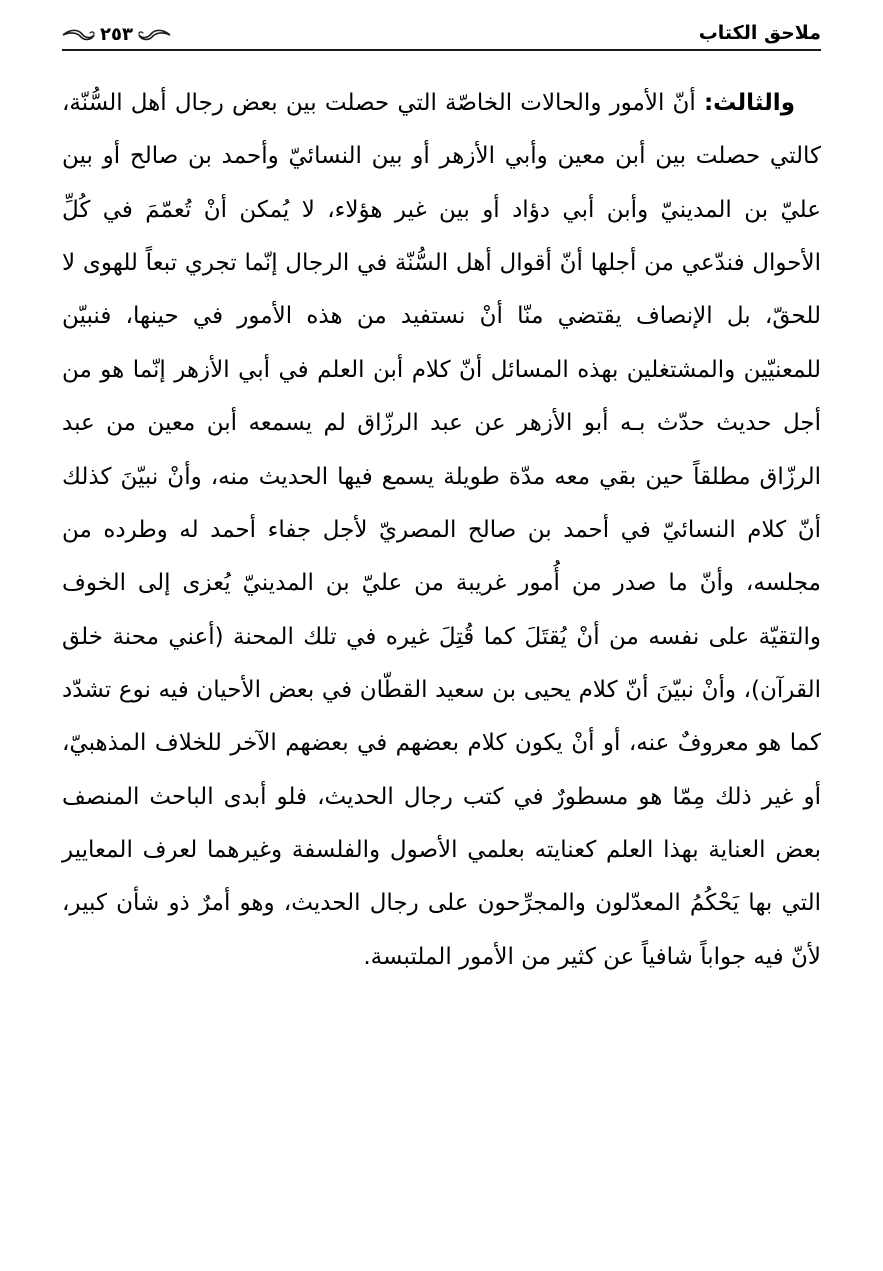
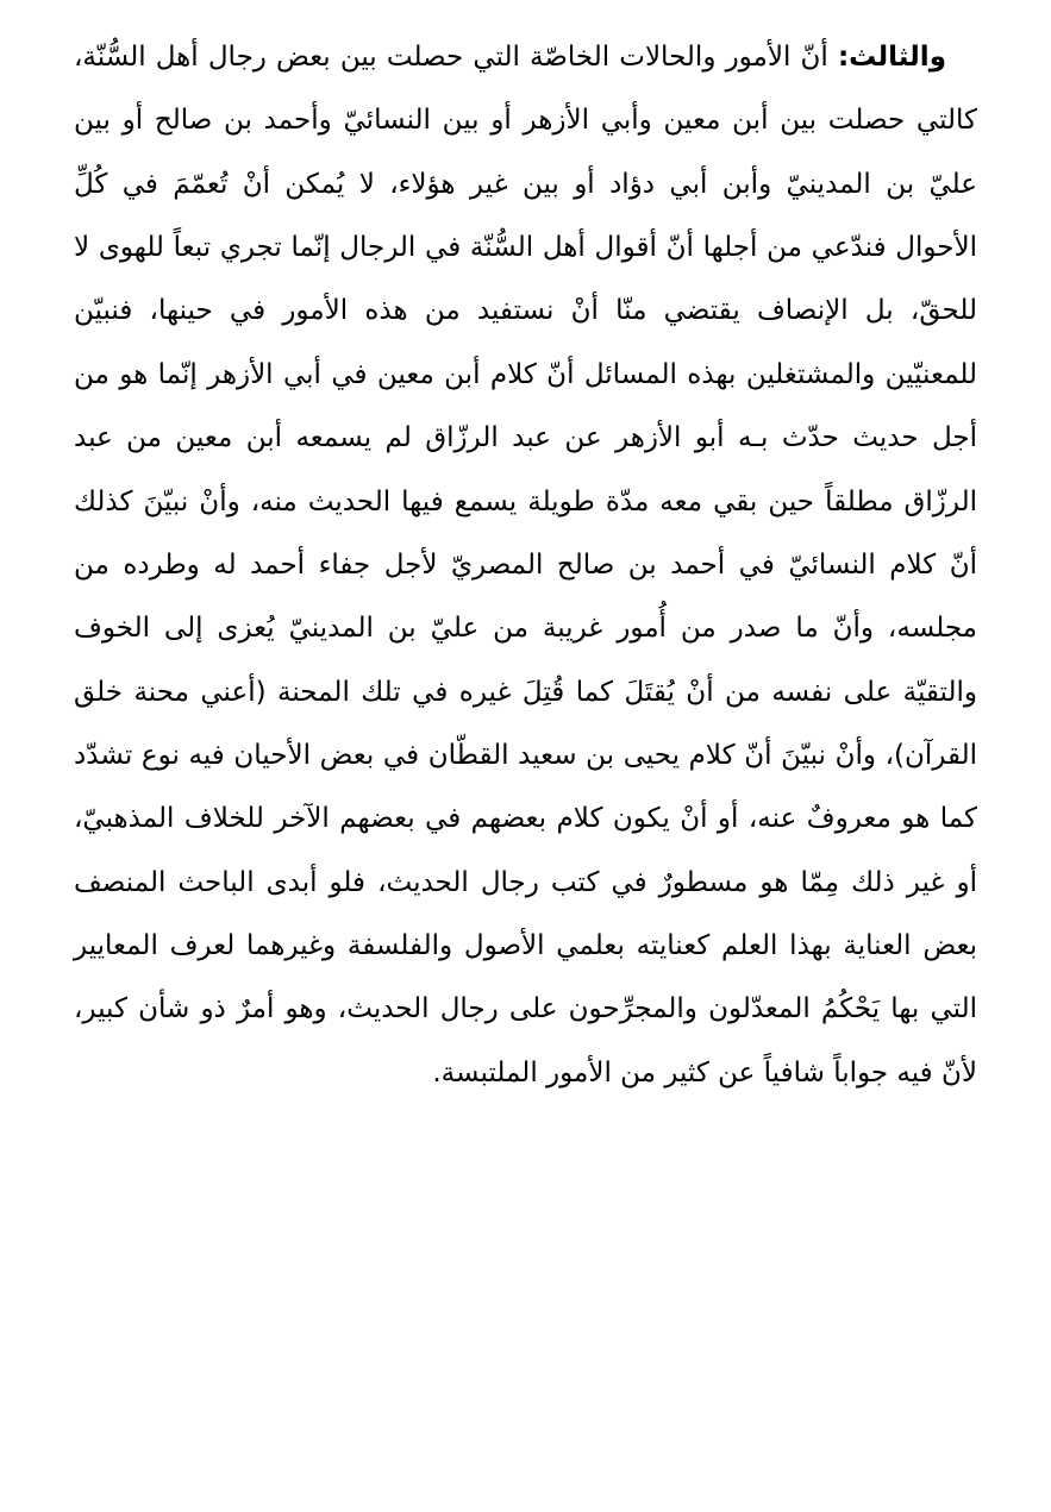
- ملاحق الكتاب
- ٢٥٣
- والثالث: أنّ الأمور والحالات الخاصّة التي حصلت بين بعض رجال أهل السُّنّة، كالتي حصلت بين أبن معين وأبي الأزهر أو بين النسائيّ وأحمد بن صالح أو بين عليّ بن المدينيّ وأبن أبي دؤاد أو بين غير هؤلاء، لا يُمكن أنْ تُعمّمَ في كُلِّ الأحوال فندّعي من أجلها أنّ أقوال أهل السُّنّة في الرجال إنّما تجري تبعاً للهوى لا للحقّ، بل الإنصاف يقتضي منّا أنْ نستفيد من هذه الأمور في حينها، فنبيّن للمعنيّين والمشتغلين بهذه المسائل أنّ كلام أبن العلم في أبي الأزهر إنّما هو من أجل حديث حدّث بـه أبو الأزهر عن عبد الرزّاق لم يسمعه أبن معين من عبد الرزّاق مطلقاً حين بقي معه مدّة طويلة يسمع فيها الحديث منه، وأنْ نبيّنَ كذلك أنّ كلام النسائيّ في أحمد بن صالح المصريّ لأجل جفاء أحمد له وطرده من مجلسه، وأنّ ما صدر من أُمور غريبة من عليّ بن المدينيّ يُعزى إلى الخوف والتقيّة على نفسه من أنْ يُقتَلَ كما قُتِلَ غيره في تلك المحنة (أعني محنة خلق القرآن)، وأنْ نبيّنَ أنّ كلام يحيى بن سعيد القطّان في بعض الأحيان فيه نوع تشدّد كما هو معروفٌ عنه، أو أنْ يكون كلام بعضهم في بعضهم الآخر للخلاف المذهبيّ، أو غير ذلك مِمّا هو مسطورٌ في كتب رجال الحديث، فلو أبدى الباحث المنصف بعض العناية بهذا العلم كعنايته بعلمي الأصول والفلسفة وغيرهما لعرف المعايير التي بها يَحْكُمُ المعدّلون والمجرِّحون على رجال الحديث، وهو أمرٌ ذو شأن كبير، لأنّ فيه جواباً شافياً عن كثير من الأمور الملتبسة.
+ والثالث: أنّ الأمور والحالات الخاصّة التي حصلت بين بعض رجال أهل السُّنّة، كالتي حصلت بين أبن معين وأبي الأزهر أو بين النسائيّ وأحمد بن صالح أو بين عليّ بن المدينيّ وأبن أبي دؤاد أو بين غير هؤلاء، لا يُمكن أنْ تُعمّمَ في كُلِّ الأحوال فندّعي من أجلها أنّ أقوال أهل السُّنّة في الرجال إنّما تجري تبعاً للهوى لا للحقّ، بل الإنصاف يقتضي منّا أنْ نستفيد من هذه الأمور في حينها، فنبيّن للمعنيّين والمشتغلين بهذه المسائل أنّ كلام أبن معين في أبي الأزهر إنّما هو من أجل حديث حدّث بـه أبو الأزهر عن عبد الرزّاق لم يسمعه أبن معين من عبد الرزّاق مطلقاً حين بقي معه مدّة طويلة يسمع فيها الحديث منه، وأنْ نبيّنَ كذلك أنّ كلام النسائيّ في أحمد بن صالح المصريّ لأجل جفاء أحمد له وطرده من مجلسه، وأنّ ما صدر من أُمور غريبة من عليّ بن المدينيّ يُعزى إلى الخوف والتقيّة على نفسه من أنْ يُقتَلَ كما قُتِلَ غيره في تلك المحنة (أعني محنة خلق القرآن)، وأنْ نبيّنَ أنّ كلام يحيى بن سعيد القطّان في بعض الأحيان فيه نوع تشدّد كما هو معروفٌ عنه، أو أنْ يكون كلام بعضهم في بعضهم الآخر للخلاف المذهبيّ، أو غير ذلك مِمّا هو مسطورٌ في كتب رجال الحديث، فلو أبدى الباحث المنصف بعض العناية بهذا العلم كعنايته بعلمي الأصول والفلسفة وغيرهما لعرف المعايير التي بها يَحْكُمُ المعدّلون والمجرِّحون على رجال الحديث، وهو أمرٌ ذو شأن كبير، لأنّ فيه جواباً شافياً عن كثير من الأمور الملتبسة.
